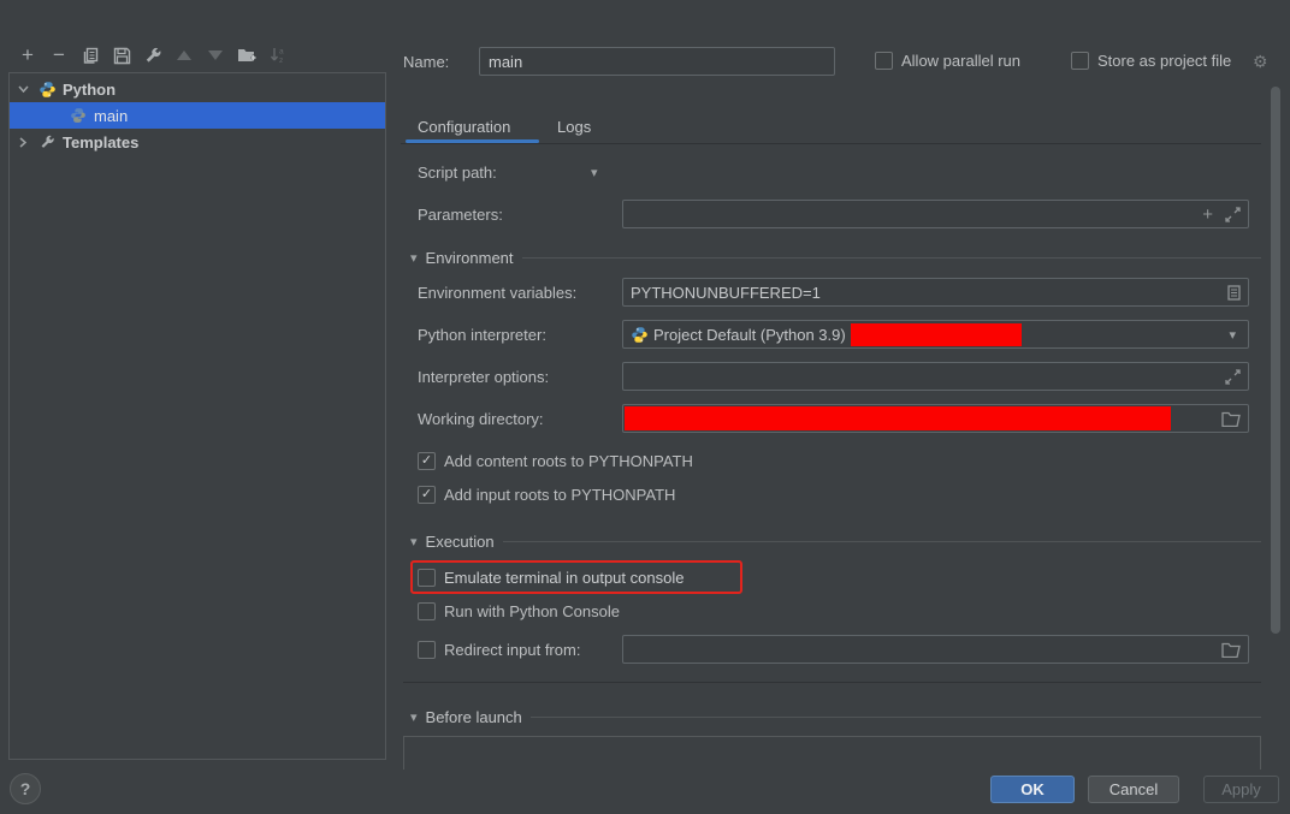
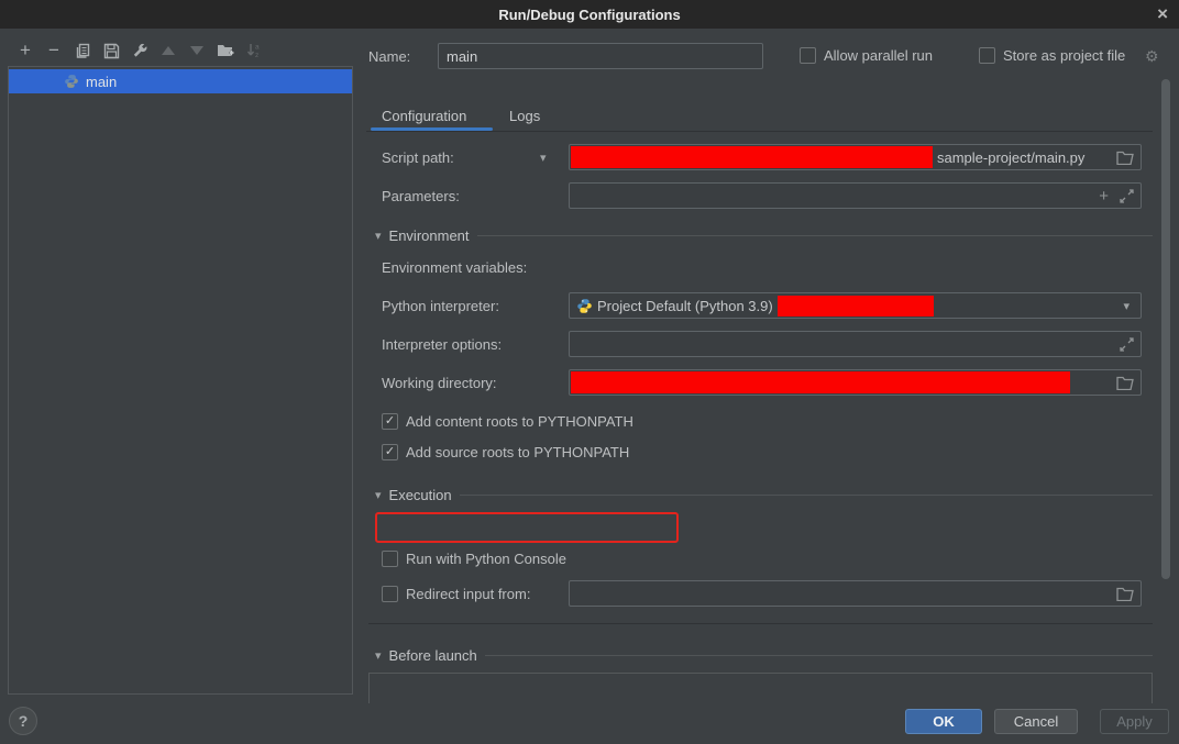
+ Run/Debug Configurations
+ ×
  +
  −
- Python
  main
- Templates
  Name:
  main
  Allow parallel run
  Store as project file
  ⚙
  Configuration
  Logs
  Script path:
  ▾
+ sample-project/main.py
  Parameters:
  +
  ▾
  Environment
  Environment variables:
- PYTHONUNBUFFERED=1
  Python interpreter:
  Project Default (Python 3.9)
  ▾
  Interpreter options:
  Working directory:
  ✓
  Add content roots to PYTHONPATH
  ✓
- Add input roots to PYTHONPATH
+ Add source roots to PYTHONPATH
  ▾
  Execution
- Emulate terminal in output console
  Run with Python Console
  Redirect input from:
  ▾
  Before launch
  ?
  OK
  Cancel
  Apply
